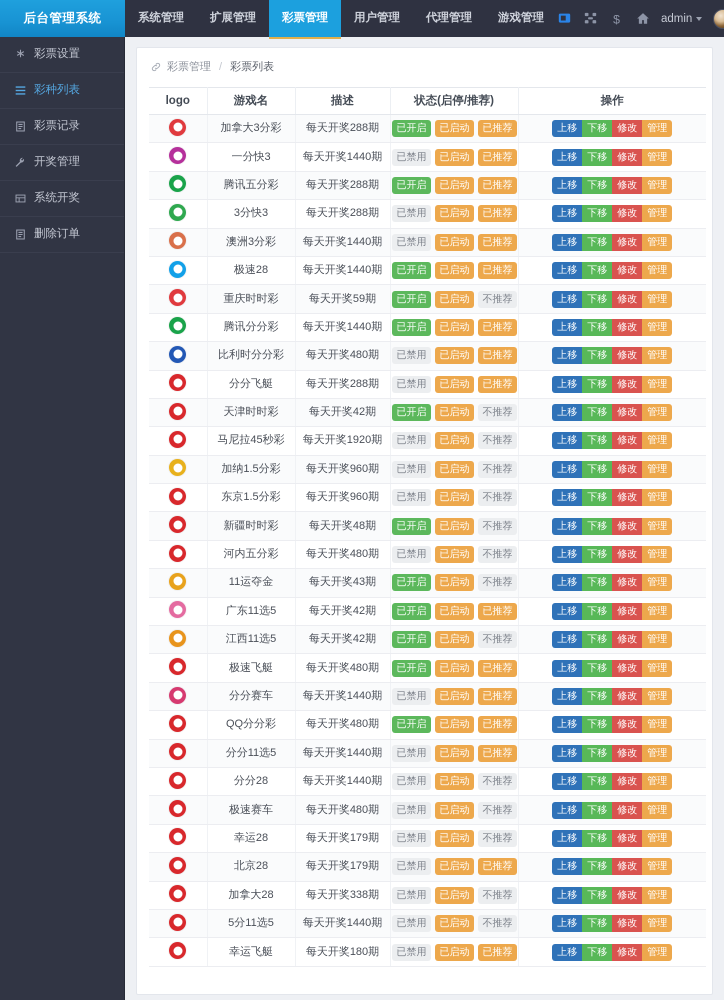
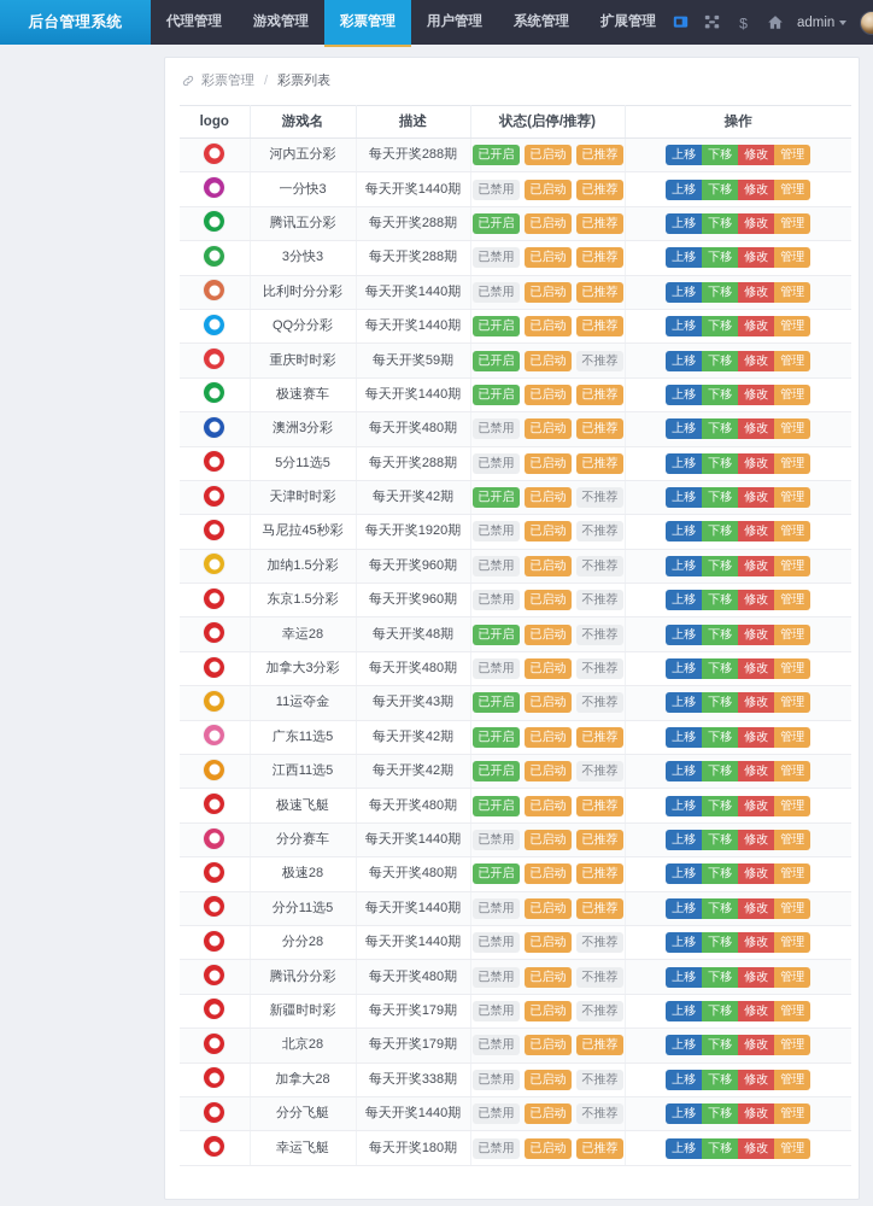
  后台管理系统
- 系统管理
+ 代理管理
- 扩展管理
+ 游戏管理
  彩票管理
  用户管理
- 代理管理
+ 系统管理
- 游戏管理
+ 扩展管理
  $
  admin
- 彩票设置
- 彩种列表
- 彩票记录
- 开奖管理
- 系统开奖
- 删除订单
  彩票管理
  /
  彩票列表
  logo	游戏名	描述	状态(启停/推荐)	操作
- 	加拿大3分彩	每天开奖288期	已开启 已启动 已推荐	上移 下移 修改 管理
+ 	河内五分彩	每天开奖288期	已开启 已启动 已推荐	上移 下移 修改 管理
  	一分快3	每天开奖1440期	已禁用 已启动 已推荐	上移 下移 修改 管理
  	腾讯五分彩	每天开奖288期	已开启 已启动 已推荐	上移 下移 修改 管理
  	3分快3	每天开奖288期	已禁用 已启动 已推荐	上移 下移 修改 管理
- 	澳洲3分彩	每天开奖1440期	已禁用 已启动 已推荐	上移 下移 修改 管理
+ 	比利时分分彩	每天开奖1440期	已禁用 已启动 已推荐	上移 下移 修改 管理
- 	极速28	每天开奖1440期	已开启 已启动 已推荐	上移 下移 修改 管理
+ 	QQ分分彩	每天开奖1440期	已开启 已启动 已推荐	上移 下移 修改 管理
  	重庆时时彩	每天开奖59期	已开启 已启动 不推荐	上移 下移 修改 管理
- 	腾讯分分彩	每天开奖1440期	已开启 已启动 已推荐	上移 下移 修改 管理
+ 	极速赛车	每天开奖1440期	已开启 已启动 已推荐	上移 下移 修改 管理
- 	比利时分分彩	每天开奖480期	已禁用 已启动 已推荐	上移 下移 修改 管理
+ 	澳洲3分彩	每天开奖480期	已禁用 已启动 已推荐	上移 下移 修改 管理
- 	分分飞艇	每天开奖288期	已禁用 已启动 已推荐	上移 下移 修改 管理
+ 	5分11选5	每天开奖288期	已禁用 已启动 已推荐	上移 下移 修改 管理
  	天津时时彩	每天开奖42期	已开启 已启动 不推荐	上移 下移 修改 管理
  	马尼拉45秒彩	每天开奖1920期	已禁用 已启动 不推荐	上移 下移 修改 管理
  	加纳1.5分彩	每天开奖960期	已禁用 已启动 不推荐	上移 下移 修改 管理
  	东京1.5分彩	每天开奖960期	已禁用 已启动 不推荐	上移 下移 修改 管理
- 	新疆时时彩	每天开奖48期	已开启 已启动 不推荐	上移 下移 修改 管理
+ 	幸运28	每天开奖48期	已开启 已启动 不推荐	上移 下移 修改 管理
- 	河内五分彩	每天开奖480期	已禁用 已启动 不推荐	上移 下移 修改 管理
+ 	加拿大3分彩	每天开奖480期	已禁用 已启动 不推荐	上移 下移 修改 管理
  	11运夺金	每天开奖43期	已开启 已启动 不推荐	上移 下移 修改 管理
  	广东11选5	每天开奖42期	已开启 已启动 已推荐	上移 下移 修改 管理
  	江西11选5	每天开奖42期	已开启 已启动 不推荐	上移 下移 修改 管理
  	极速飞艇	每天开奖480期	已开启 已启动 已推荐	上移 下移 修改 管理
  	分分赛车	每天开奖1440期	已禁用 已启动 已推荐	上移 下移 修改 管理
- 	QQ分分彩	每天开奖480期	已开启 已启动 已推荐	上移 下移 修改 管理
+ 	极速28	每天开奖480期	已开启 已启动 已推荐	上移 下移 修改 管理
  	分分11选5	每天开奖1440期	已禁用 已启动 已推荐	上移 下移 修改 管理
  	分分28	每天开奖1440期	已禁用 已启动 不推荐	上移 下移 修改 管理
- 	极速赛车	每天开奖480期	已禁用 已启动 不推荐	上移 下移 修改 管理
+ 	腾讯分分彩	每天开奖480期	已禁用 已启动 不推荐	上移 下移 修改 管理
- 	幸运28	每天开奖179期	已禁用 已启动 不推荐	上移 下移 修改 管理
+ 	新疆时时彩	每天开奖179期	已禁用 已启动 不推荐	上移 下移 修改 管理
  	北京28	每天开奖179期	已禁用 已启动 已推荐	上移 下移 修改 管理
  	加拿大28	每天开奖338期	已禁用 已启动 不推荐	上移 下移 修改 管理
- 	5分11选5	每天开奖1440期	已禁用 已启动 不推荐	上移 下移 修改 管理
+ 	分分飞艇	每天开奖1440期	已禁用 已启动 不推荐	上移 下移 修改 管理
  	幸运飞艇	每天开奖180期	已禁用 已启动 已推荐	上移 下移 修改 管理
